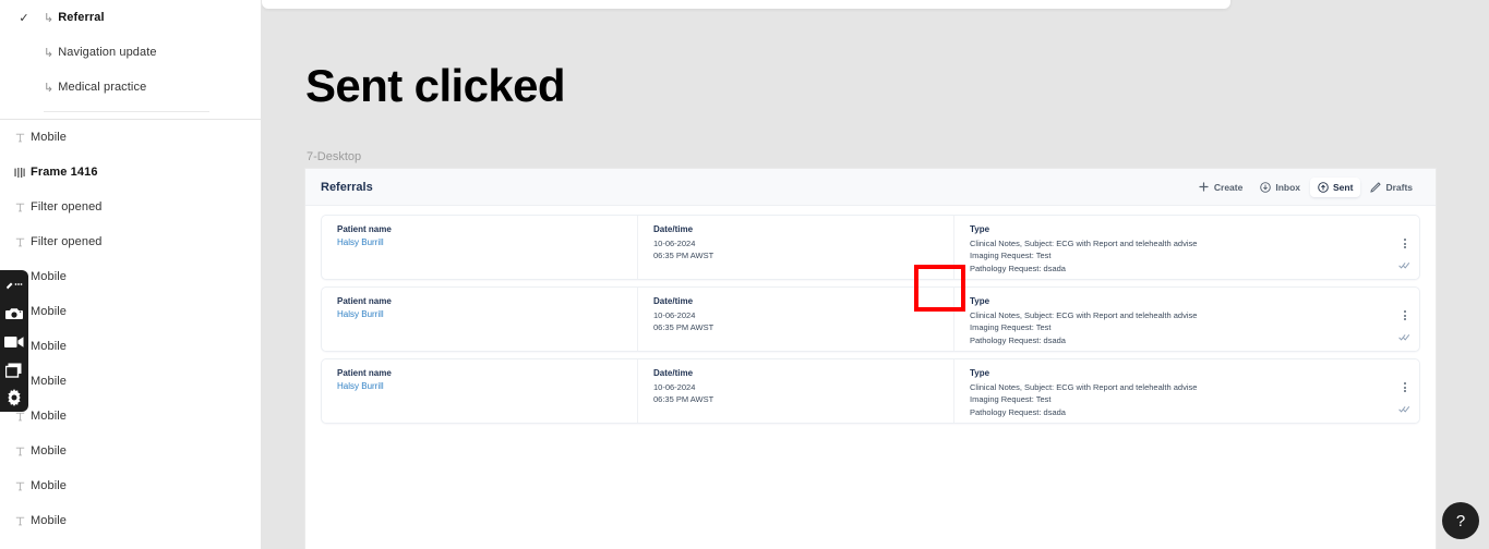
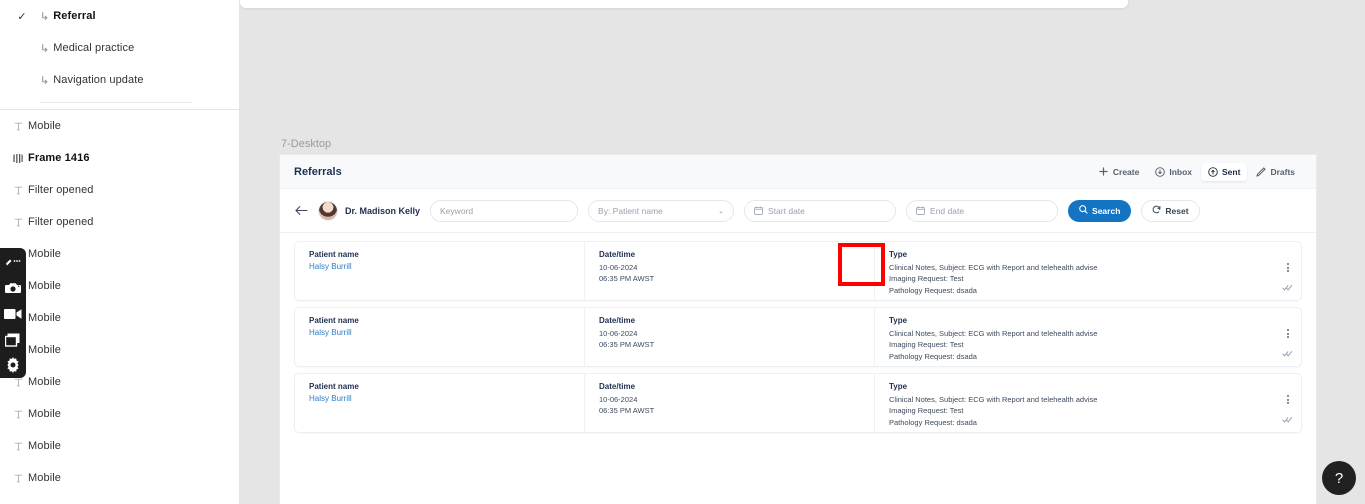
  ✓
  ↳
  Referral
  ↳
- Navigation update
+ Medical practice
  ↳
- Medical practice
+ Navigation update
  Mobile
  Frame 1416
  Filter opened
  Filter opened
  Mobile
  Mobile
  Mobile
  Mobile
  Mobile
  Mobile
  Mobile
  Mobile
- Sent clicked
  7-Desktop
  Referrals
  Create
  Inbox
  Sent
  Drafts
+ Dr. Madison Kelly
+ Keyword
+ By: Patient name
+ Start date
+ End date
+ Search
+ Reset
  Patient name
  Halsy Burrill
  Date/time
  10-06-2024
  06:35 PM AWST
  Type
  Clinical Notes, Subject: ECG with Report and telehealth advise
  Imaging Request: Test
  Pathology Request: dsada
  Patient name
  Halsy Burrill
  Date/time
  10-06-2024
  06:35 PM AWST
  Type
  Clinical Notes, Subject: ECG with Report and telehealth advise
  Imaging Request: Test
  Pathology Request: dsada
  Patient name
  Halsy Burrill
  Date/time
  10-06-2024
  06:35 PM AWST
  Type
  Clinical Notes, Subject: ECG with Report and telehealth advise
  Imaging Request: Test
  Pathology Request: dsada
  ?
